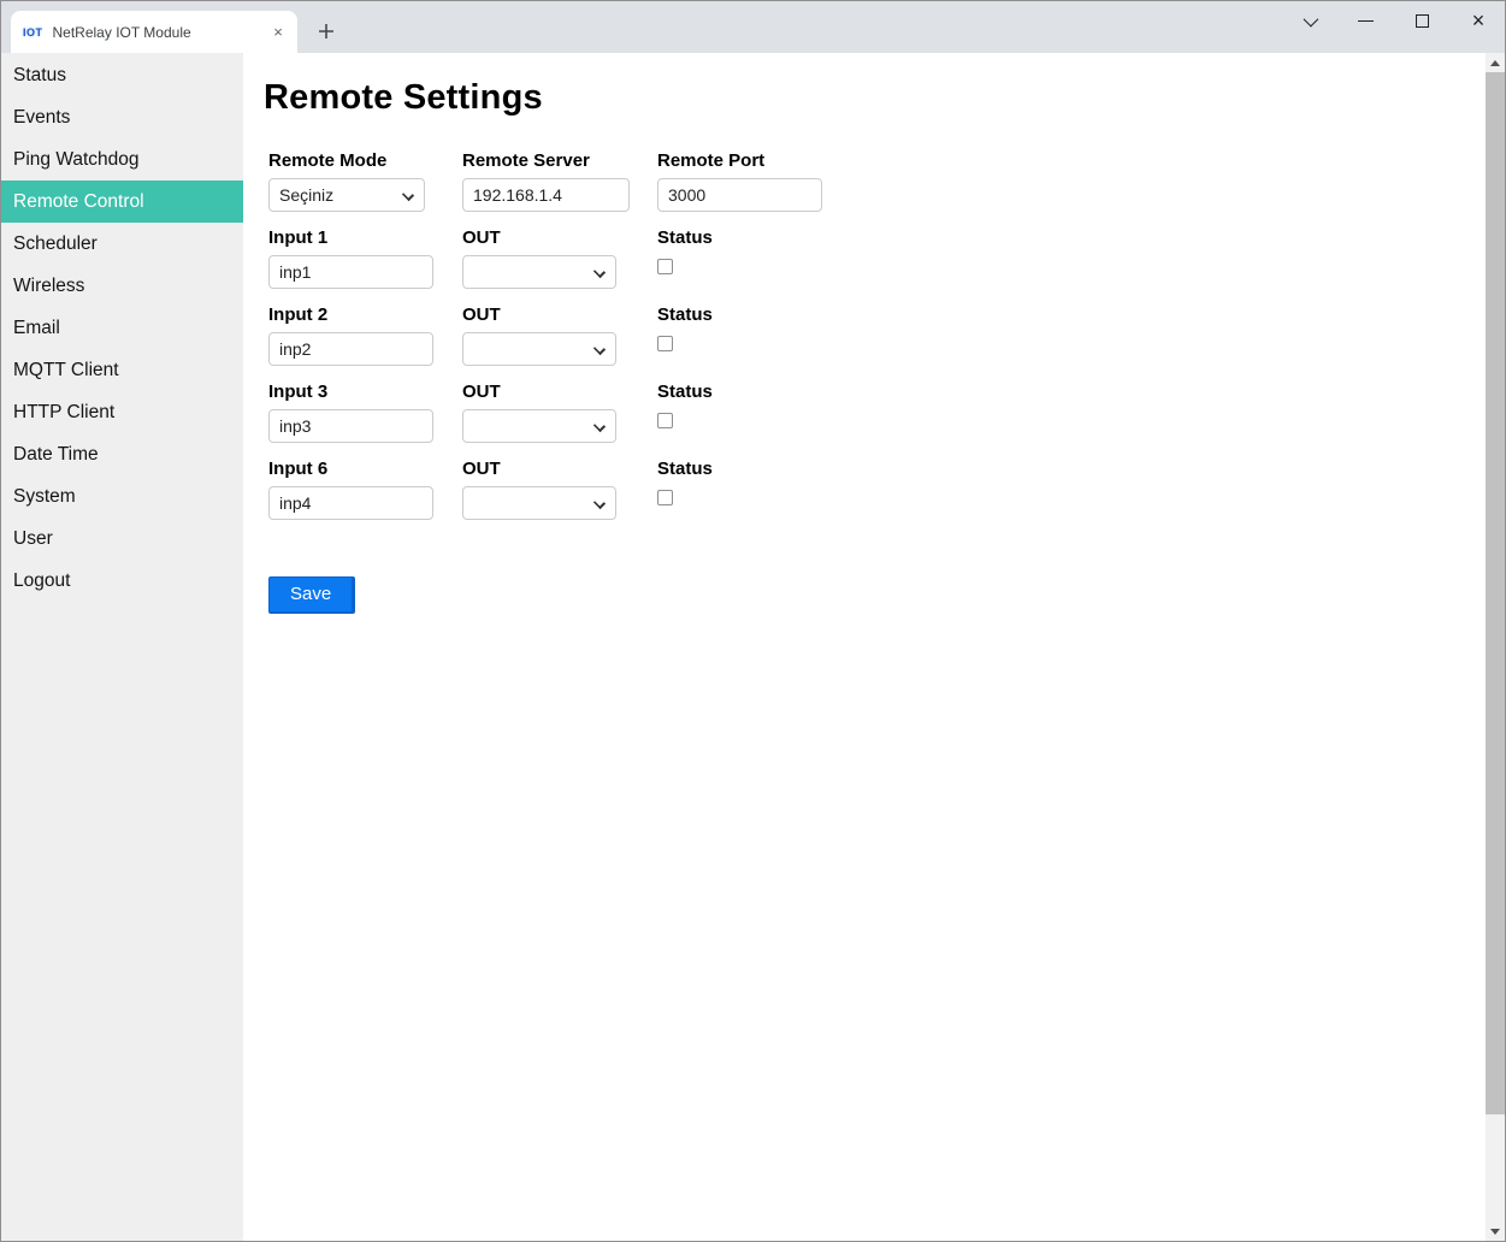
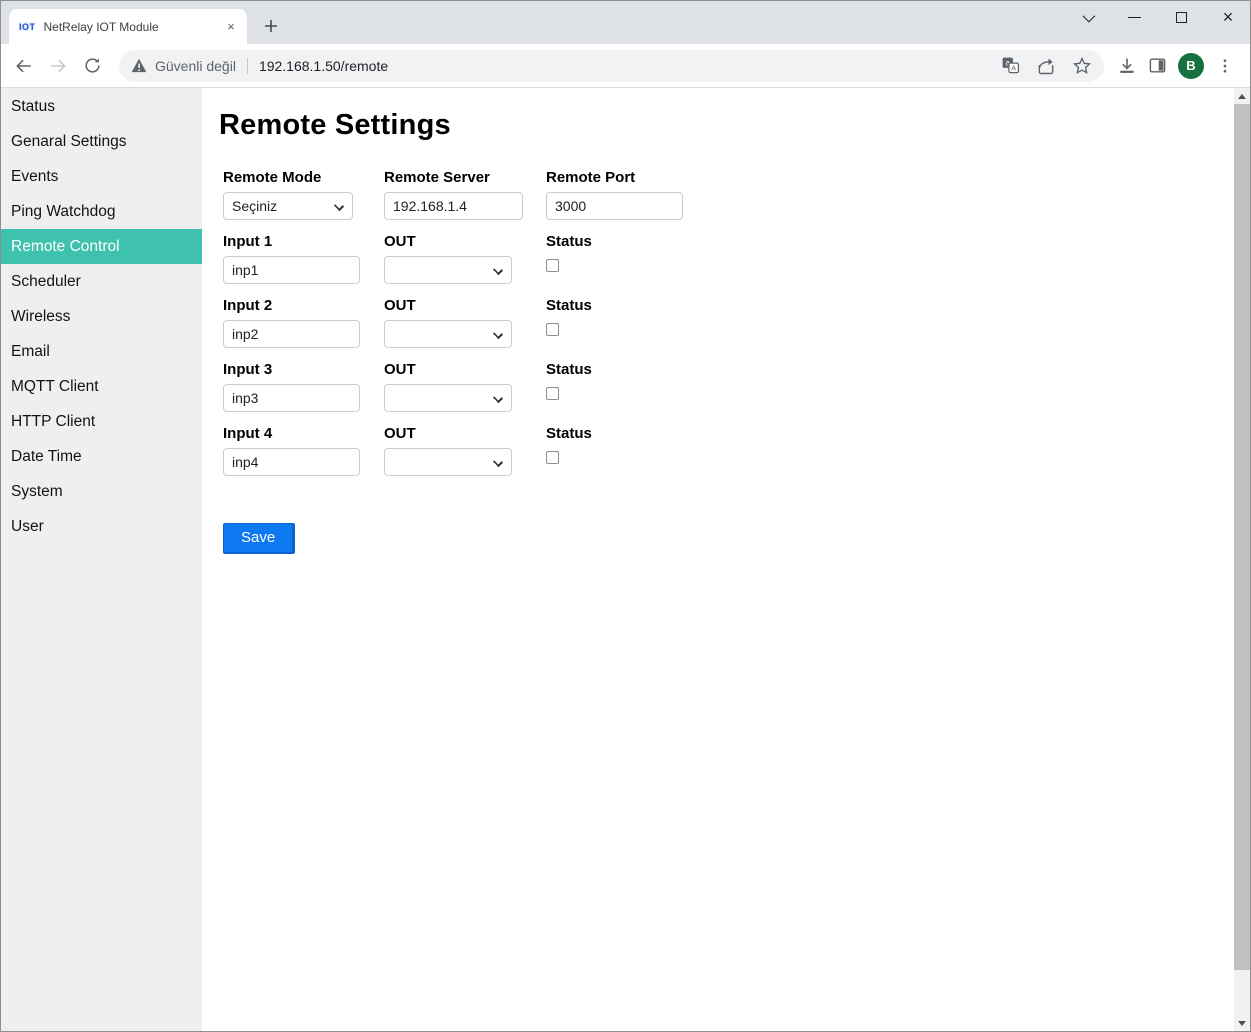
  IOT
  NetRelay IOT Module
  ×
  ×
+ Güvenli değil
+ 192.168.1.50/remote
+ a
+ A
+ B
  Status
+ Genaral Settings
  Events
  Ping Watchdog
  Remote Control
  Scheduler
  Wireless
  Email
  MQTT Client
  HTTP Client
  Date Time
  System
  User
- Logout
  Remote Settings
  Remote Mode
  Seçiniz
  Remote Server
  192.168.1.4
  Remote Port
  3000
  Input 1
  inp1
  OUT
  Status
  Input 2
  inp2
  OUT
  Status
  Input 3
  inp3
  OUT
  Status
- Input 6
+ Input 4
  inp4
  OUT
  Status
  Save
